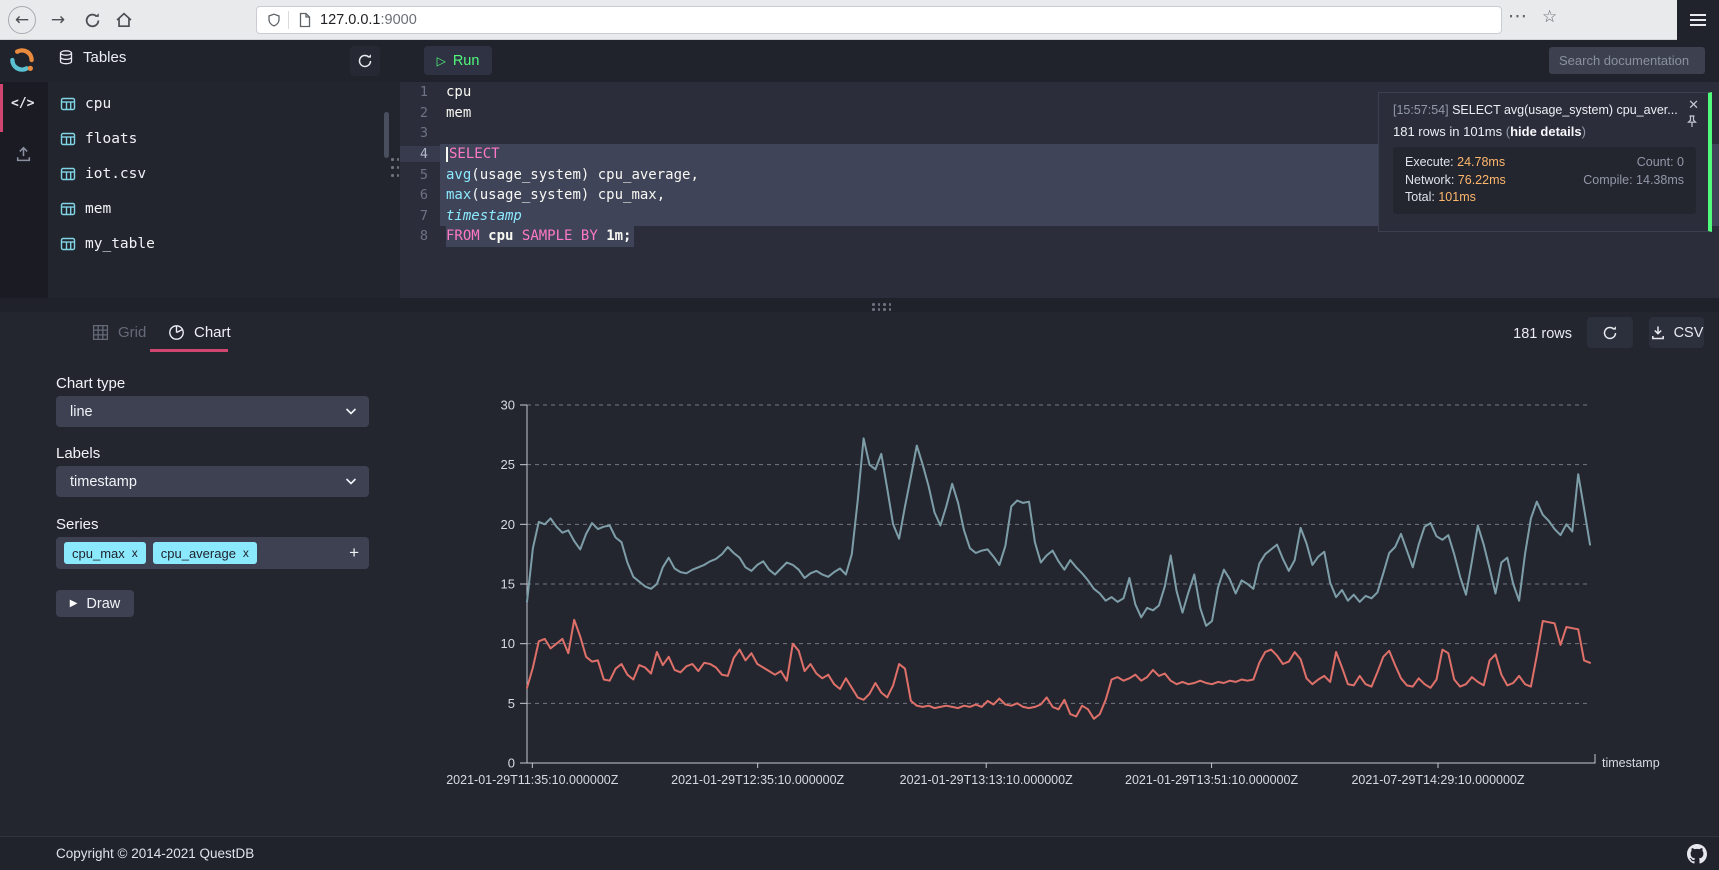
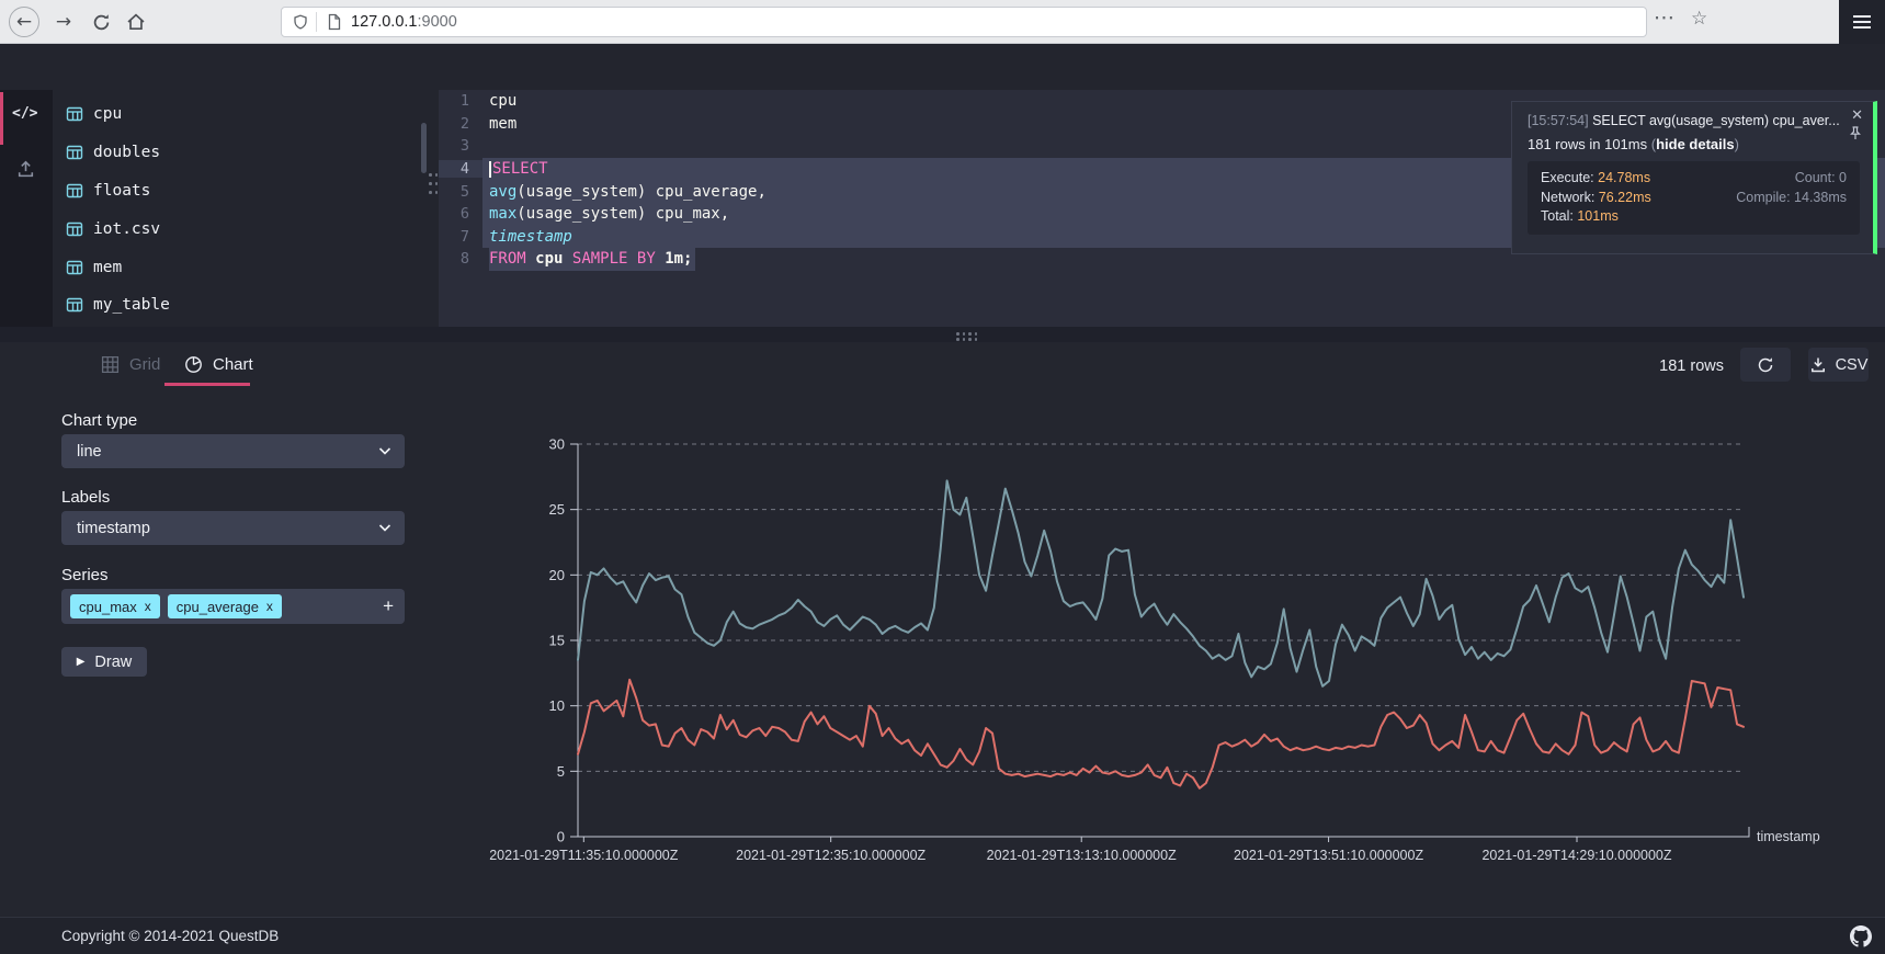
  ←
  →
  127.0.0.1
  :9000
  ⋯
  ☆
- Tables
- ▷
- Run
- Search documentation
  </>
  cpu
+ doubles
  floats
  iot.csv
  mem
  my_table
  1
  cpu
  2
  mem
  3
  4
  SELECT
  5
  avg
  (usage_system) cpu_average,
  6
  max
  (usage_system) cpu_max,
  7
  timestamp
  8
  FROM
  cpu
  SAMPLE BY
  1m;
  Grid
  Chart
  181 rows
  CSV
  Chart type
  line
  Labels
  timestamp
  Series
  cpu_max
  x
  cpu_average
  x
  +
  ▶
  Draw
  0
  5
  10
  15
  20
  25
  30
  2021-01-29T11:35:10.000000Z
  2021-01-29T12:35:10.000000Z
  2021-01-29T13:13:10.000000Z
  2021-01-29T13:51:10.000000Z
- 2021-07-29T14:29:10.000000Z
+ 2021-01-29T14:29:10.000000Z
  timestamp
  [15:57:54] SELECT avg(usage_system) cpu_aver...
  181 rows in 101ms (hide details)
  Execute: 24.78ms
  Network: 76.22ms
  Total: 101ms
  Count: 0
  Compile: 14.38ms
  ✕
  Copyright © 2014-2021 QuestDB
